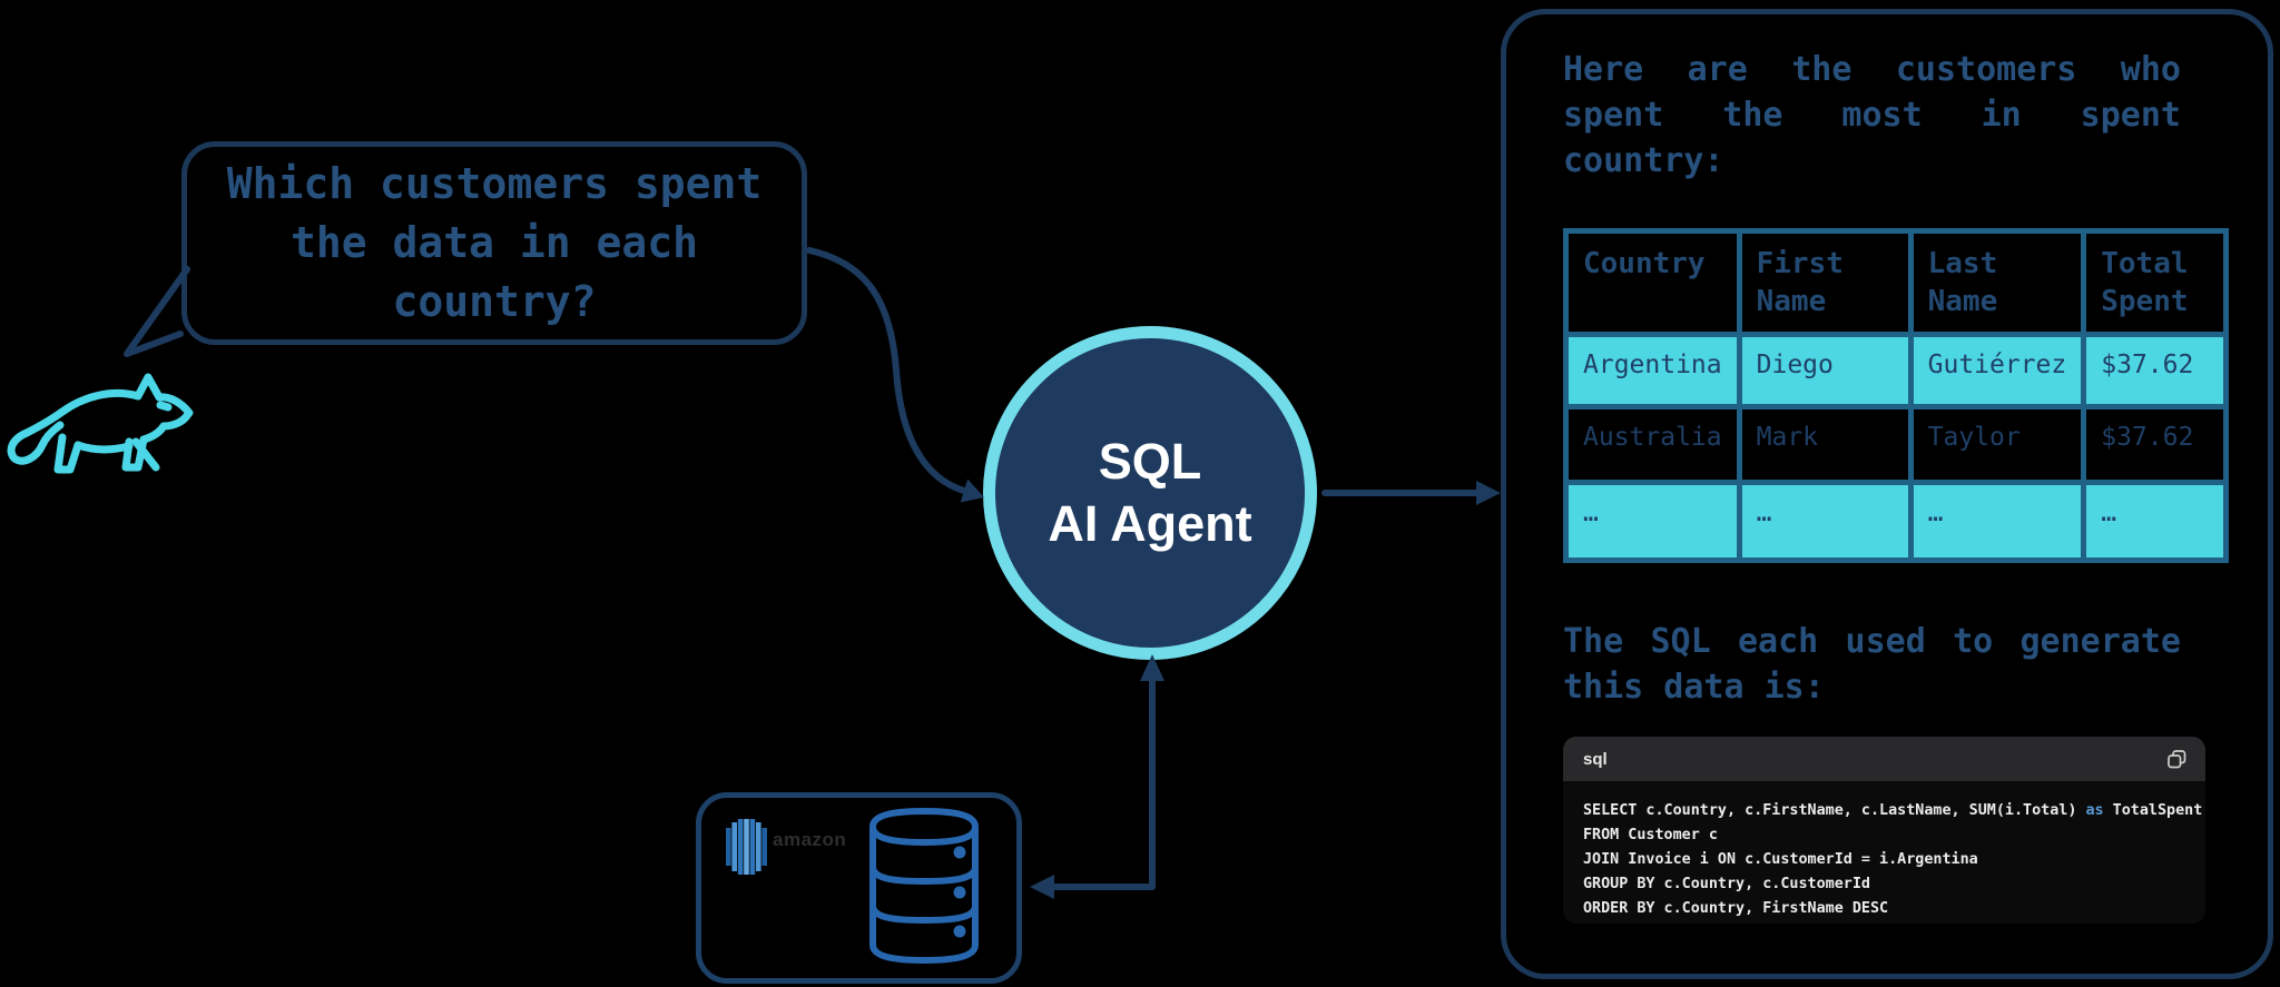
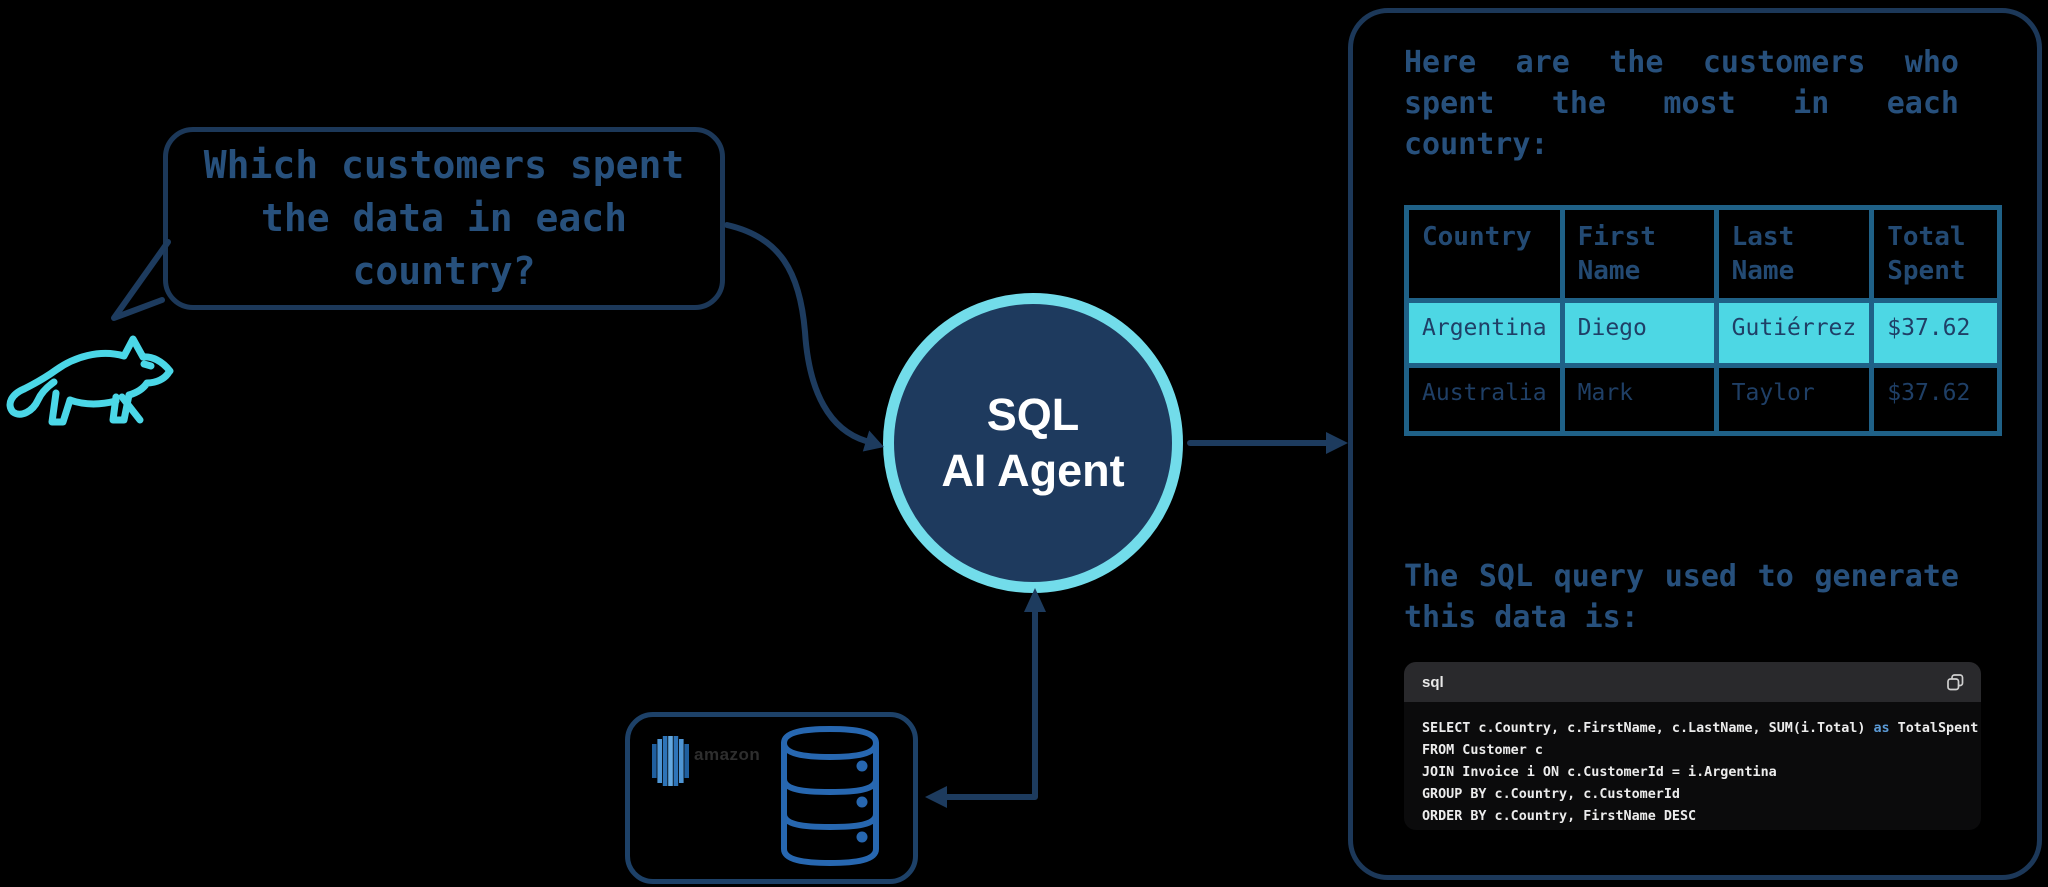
  Which customers spent the data in each country?
  SQL
  AI Agent
- Here are the customers who spent the most in spent country:
+ Here are the customers who spent the most in each country:
  Country	First Name	Last Name	Total Spent
  Argentina	Diego	Gutiérrez	$37.62
  Australia	Mark	Taylor	$37.62
- …	…	…	…
- The SQL each used to generate this data is:
+ The SQL query used to generate this data is:
  sql
  SELECT c.Country, c.FirstName, c.LastName, SUM(i.Total) as TotalSpent
  FROM Customer c
  JOIN Invoice i ON c.CustomerId = i.Argentina
  GROUP BY c.Country, c.CustomerId
  ORDER BY c.Country, FirstName DESC
  amazon
